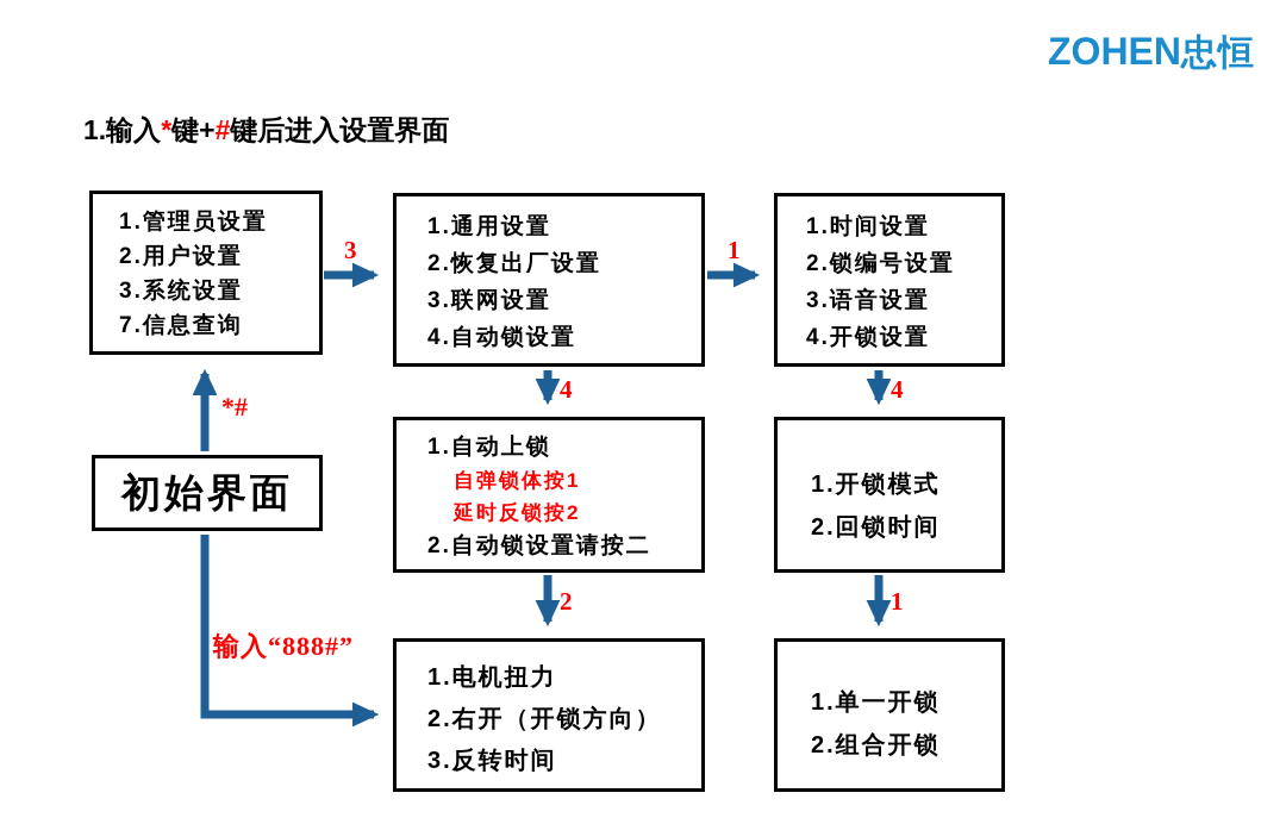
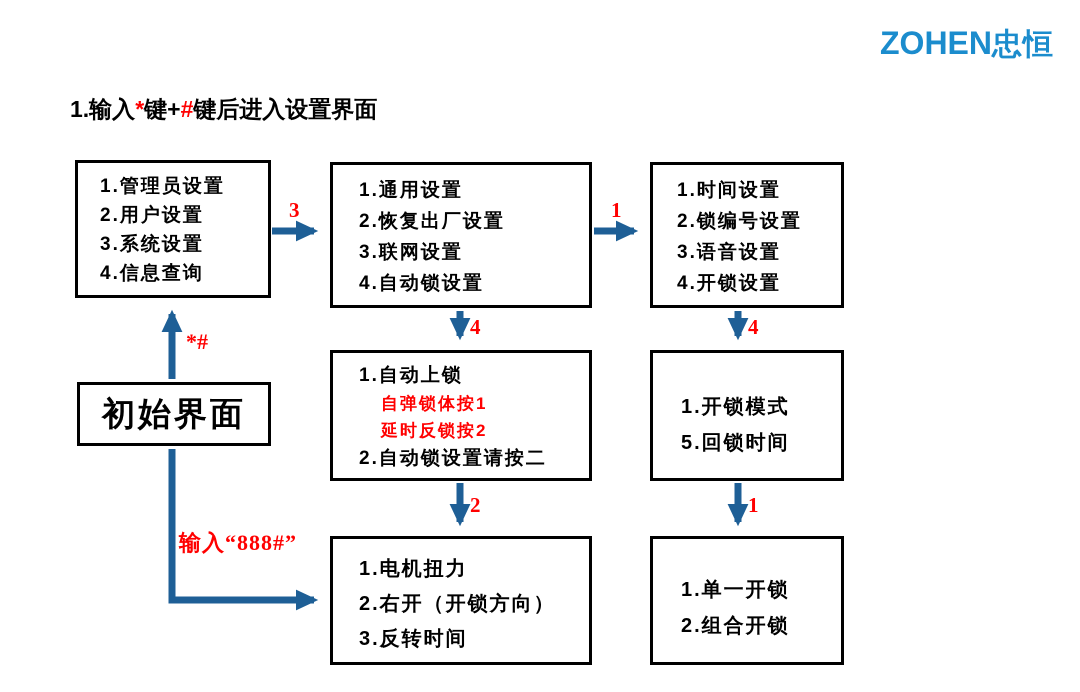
  ZOHEN忠恒
  1.输入*键+#键后进入设置界面
  1.管理员设置
  2.用户设置
  3.系统设置
- 7.信息查询
+ 4.信息查询
  1.通用设置
  2.恢复出厂设置
  3.联网设置
  4.自动锁设置
  1.时间设置
  2.锁编号设置
  3.语音设置
  4.开锁设置
  1.自动上锁
  自弹锁体按1
  延时反锁按2
  2.自动锁设置请按二
  1.开锁模式
- 2.回锁时间
+ 5.回锁时间
  1.电机扭力
  2.右开（开锁方向）
  3.反转时间
  1.单一开锁
  2.组合开锁
  初始界面
  3
  1
  4
  4
  2
  1
  *#
  输入“888#”
